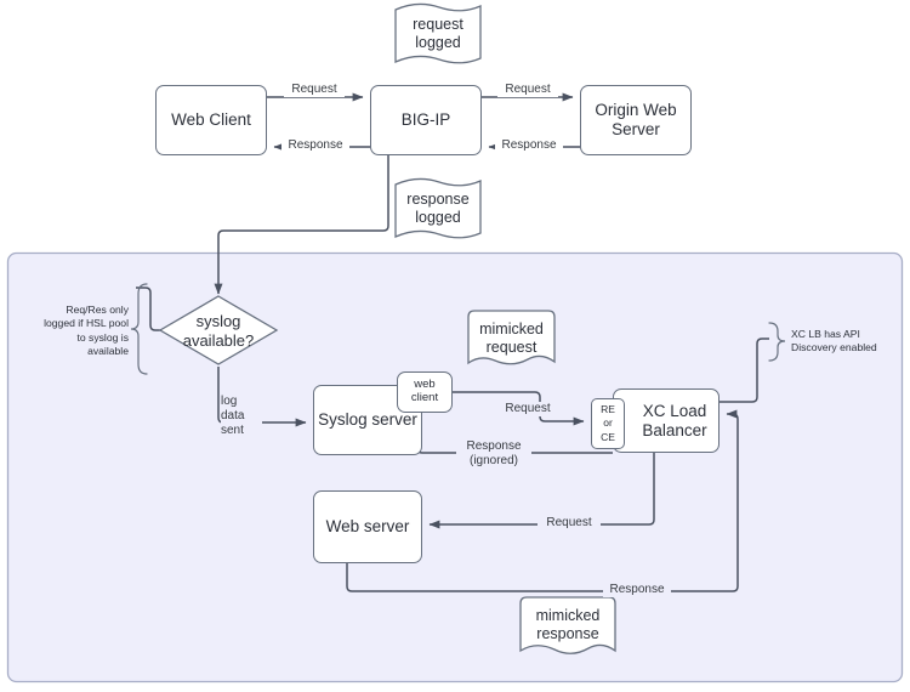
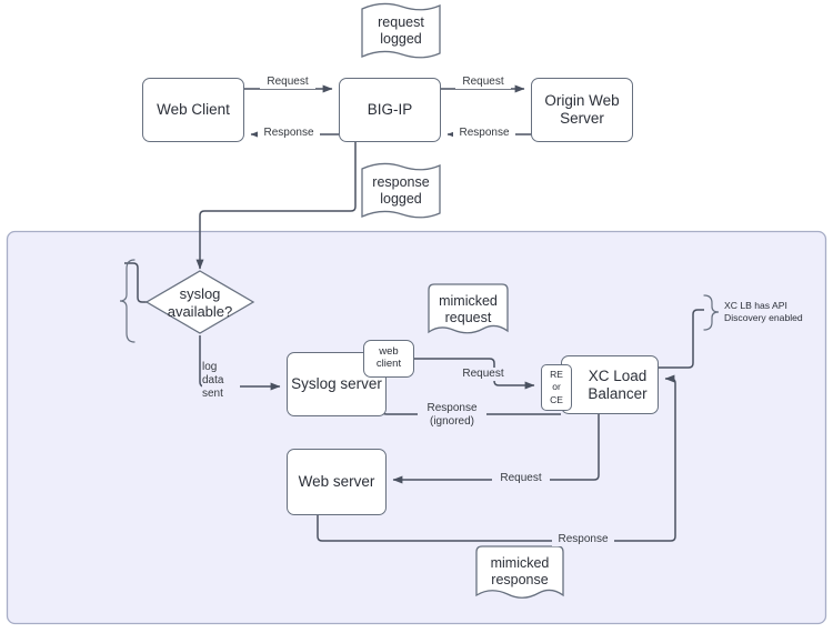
  Web Client
  BIG-IP
  Origin Web
  Server
  request
  logged
  response
  logged
  Request
  Response
  Request
  Response
  syslog
  available?
- Req/Res only
- logged if HSL pool
- to syslog is
- available
  XC LB has API
  Discovery enabled
  log
  data
  sent
  Syslog server
  web
  client
  mimicked
  request
  XC Load
  Balancer
  RE
  or
  CE
  Web server
  Request
  Response
  (ignored)
  Request
  Response
  mimicked
  response
